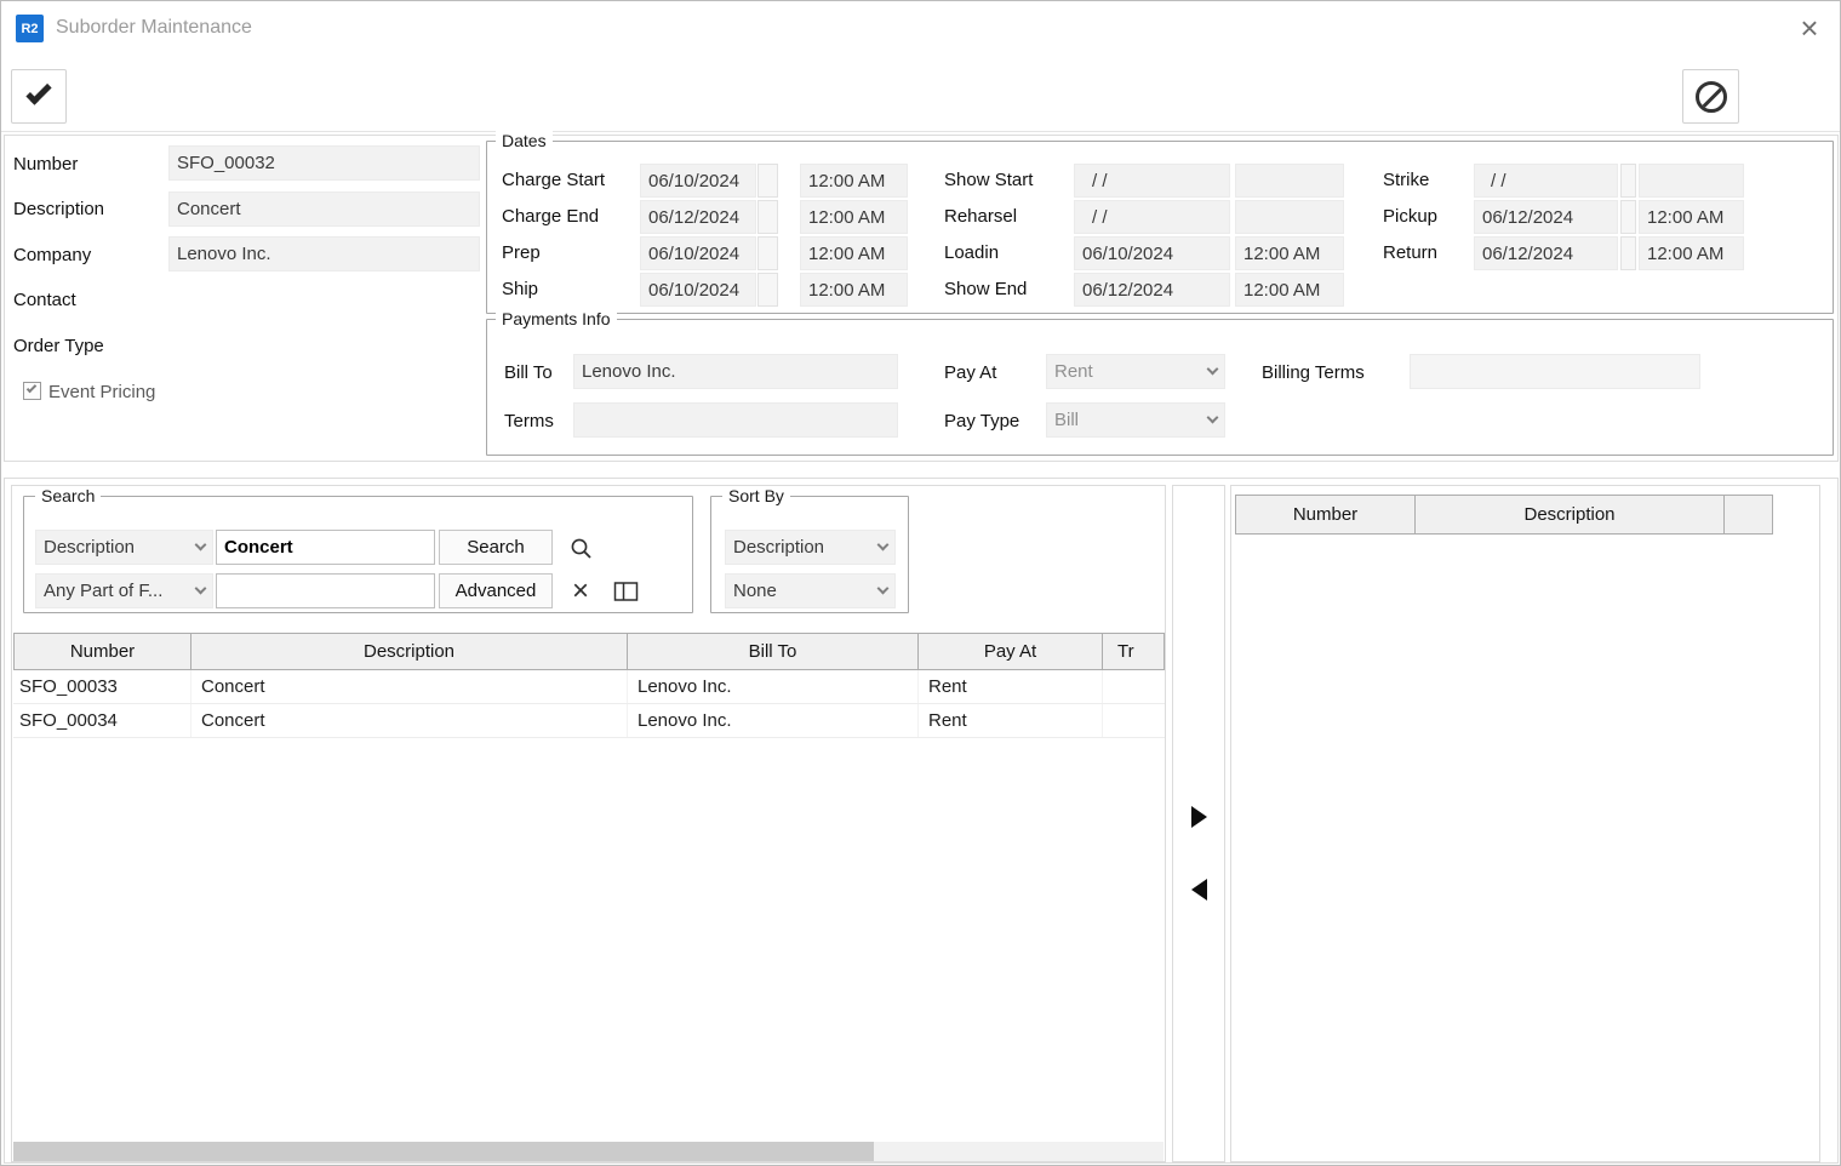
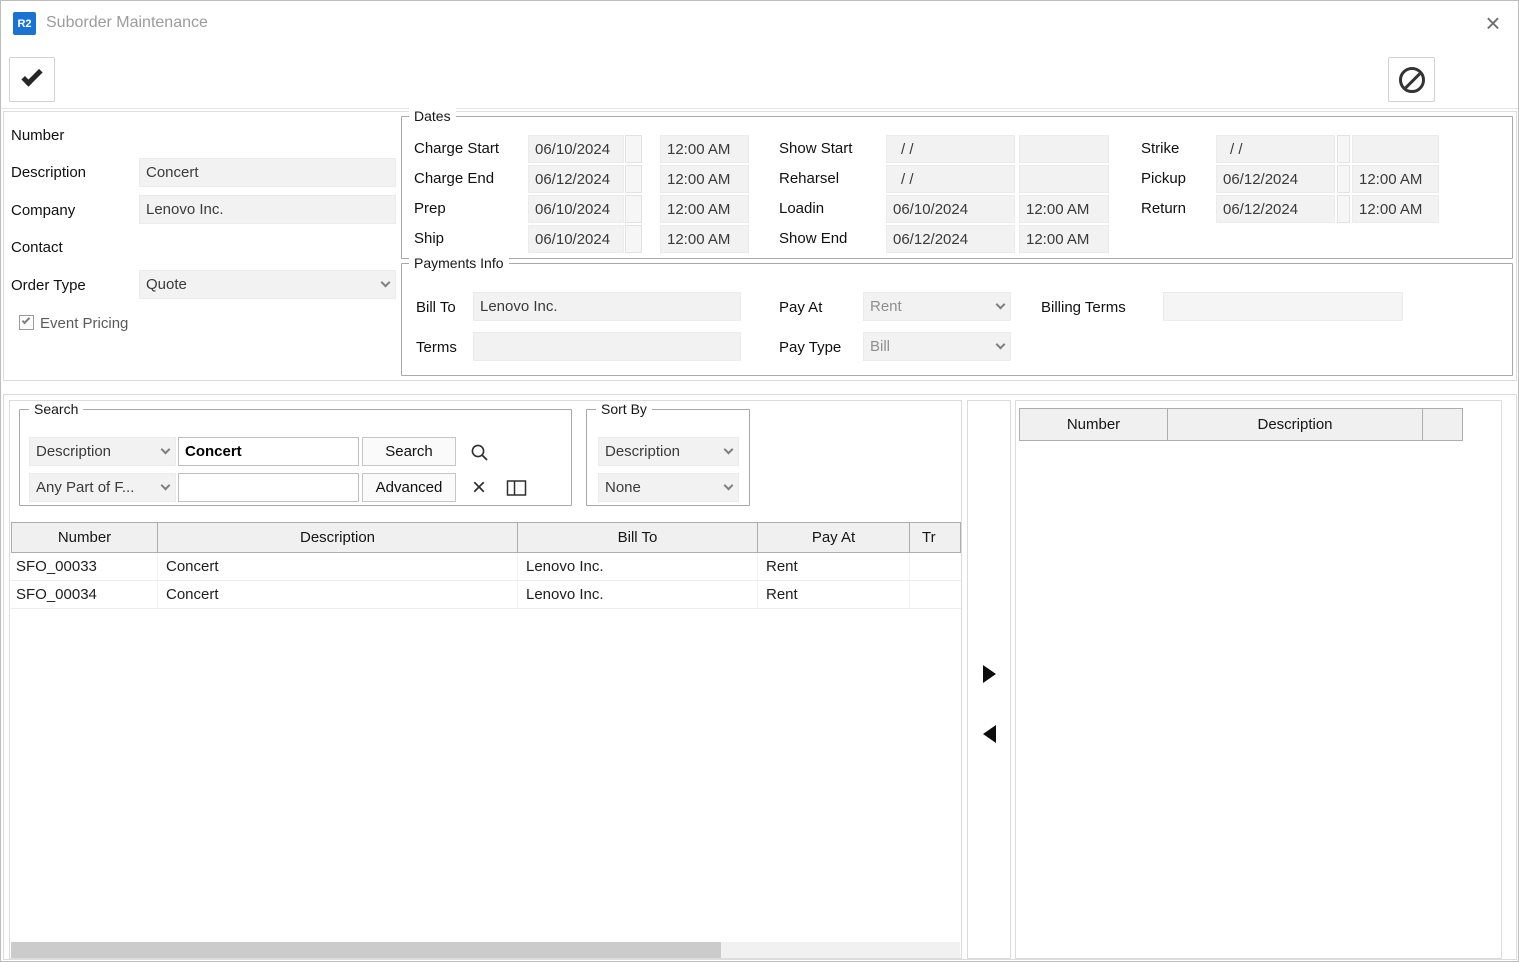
  R2
  Suborder Maintenance
  ×
  Number
- SFO_00032
  Description
  Concert
  Company
  Lenovo Inc.
  Contact
  Order Type
+ Quote
  Event Pricing
  Dates
  Charge Start
  06/10/2024
  12:00 AM
  Charge End
  06/12/2024
  12:00 AM
  Prep
  06/10/2024
  12:00 AM
  Ship
  06/10/2024
  12:00 AM
  Show Start
  / /
  Reharsel
  / /
  Loadin
  06/10/2024
  12:00 AM
  Show End
  06/12/2024
  12:00 AM
  Strike
  / /
  Pickup
  06/12/2024
  12:00 AM
  Return
  06/12/2024
  12:00 AM
  Payments Info
  Bill To
  Lenovo Inc.
  Terms
  Pay At
  Rent
  Pay Type
  Bill
  Billing Terms
  Search
  Description
  Concert
  Search
  Any Part of F...
  Advanced
  ×
  Sort By
  Description
  None
  Number
  Description
  Bill To
  Pay At
  Tr
  SFO_00033
  Concert
  Lenovo Inc.
  Rent
  SFO_00034
  Concert
  Lenovo Inc.
  Rent
  Number
  Description
